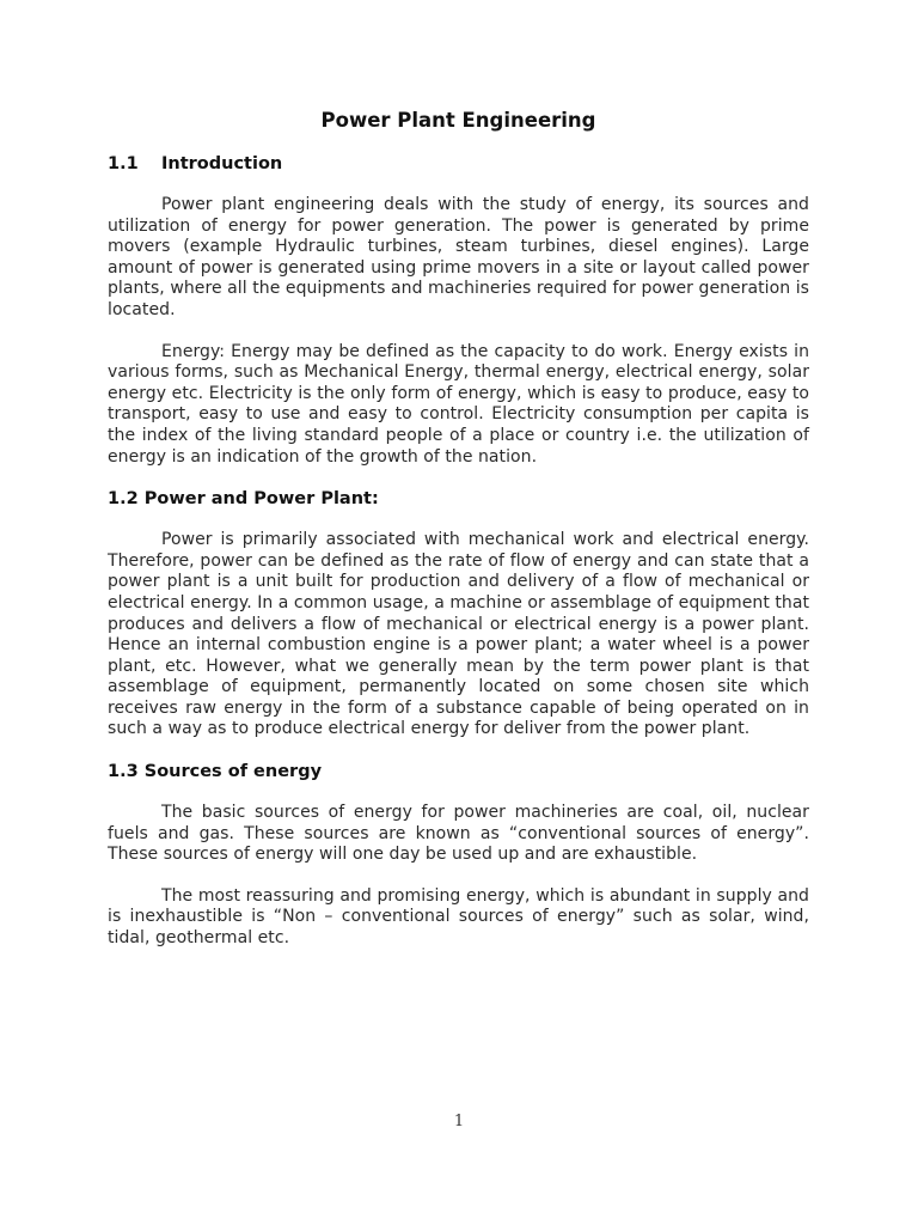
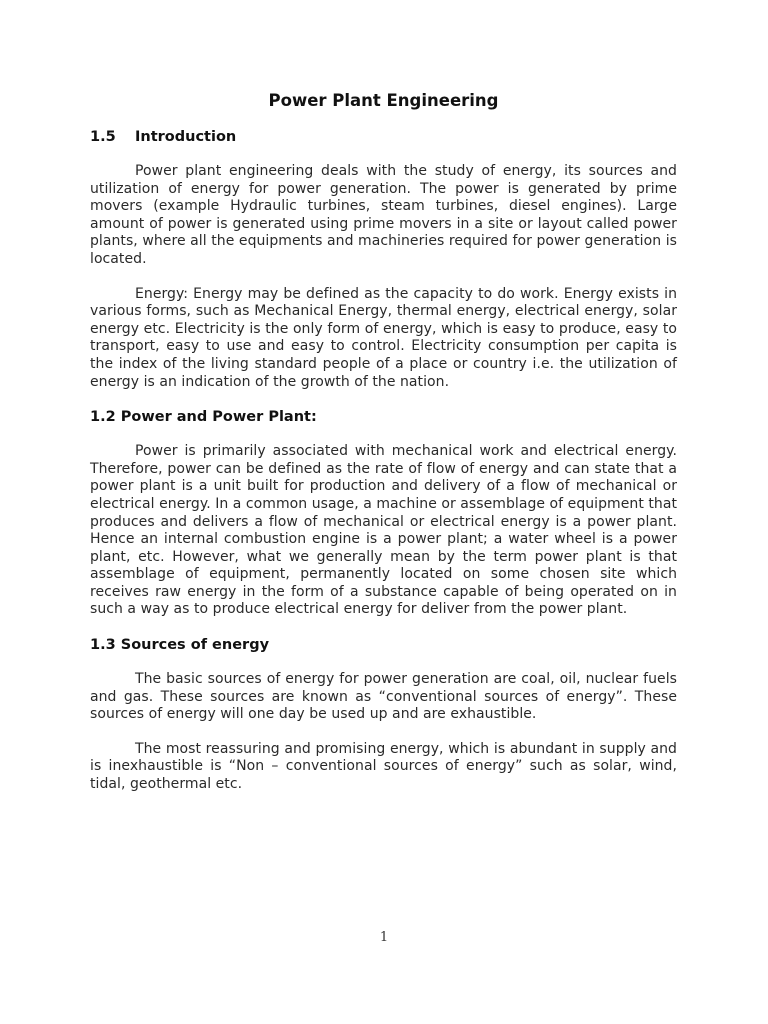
  Power Plant Engineering
- 1.1 Introduction
+ 1.5 Introduction
  Power plant engineering deals with the study of energy, its sources and utilization of energy for power generation. The power is generated by prime movers (example Hydraulic turbines, steam turbines, diesel engines). Large amount of power is generated using prime movers in a site or layout called power plants, where all the equipments and machineries required for power generation is located.
  Energy: Energy may be defined as the capacity to do work. Energy exists in various forms, such as Mechanical Energy, thermal energy, electrical energy, solar energy etc. Electricity is the only form of energy, which is easy to produce, easy to transport, easy to use and easy to control. Electricity consumption per capita is the index of the living standard people of a place or country i.e. the utilization of energy is an indication of the growth of the nation.
  1.2 Power and Power Plant:
  Power is primarily associated with mechanical work and electrical energy. Therefore, power can be defined as the rate of flow of energy and can state that a power plant is a unit built for production and delivery of a flow of mechanical or electrical energy. In a common usage, a machine or assemblage of equipment that produces and delivers a flow of mechanical or electrical energy is a power plant. Hence an internal combustion engine is a power plant; a water wheel is a power plant, etc. However, what we generally mean by the term power plant is that assemblage of equipment, permanently located on some chosen site which receives raw energy in the form of a substance capable of being operated on in such a way as to produce electrical energy for deliver from the power plant.
  1.3 Sources of energy
- The basic sources of energy for power machineries are coal, oil, nuclear fuels and gas. These sources are known as “conventional sources of energy”. These sources of energy will one day be used up and are exhaustible.
+ The basic sources of energy for power generation are coal, oil, nuclear fuels and gas. These sources are known as “conventional sources of energy”. These sources of energy will one day be used up and are exhaustible.
  The most reassuring and promising energy, which is abundant in supply and is inexhaustible is “Non – conventional sources of energy” such as solar, wind, tidal, geothermal etc.
  1
